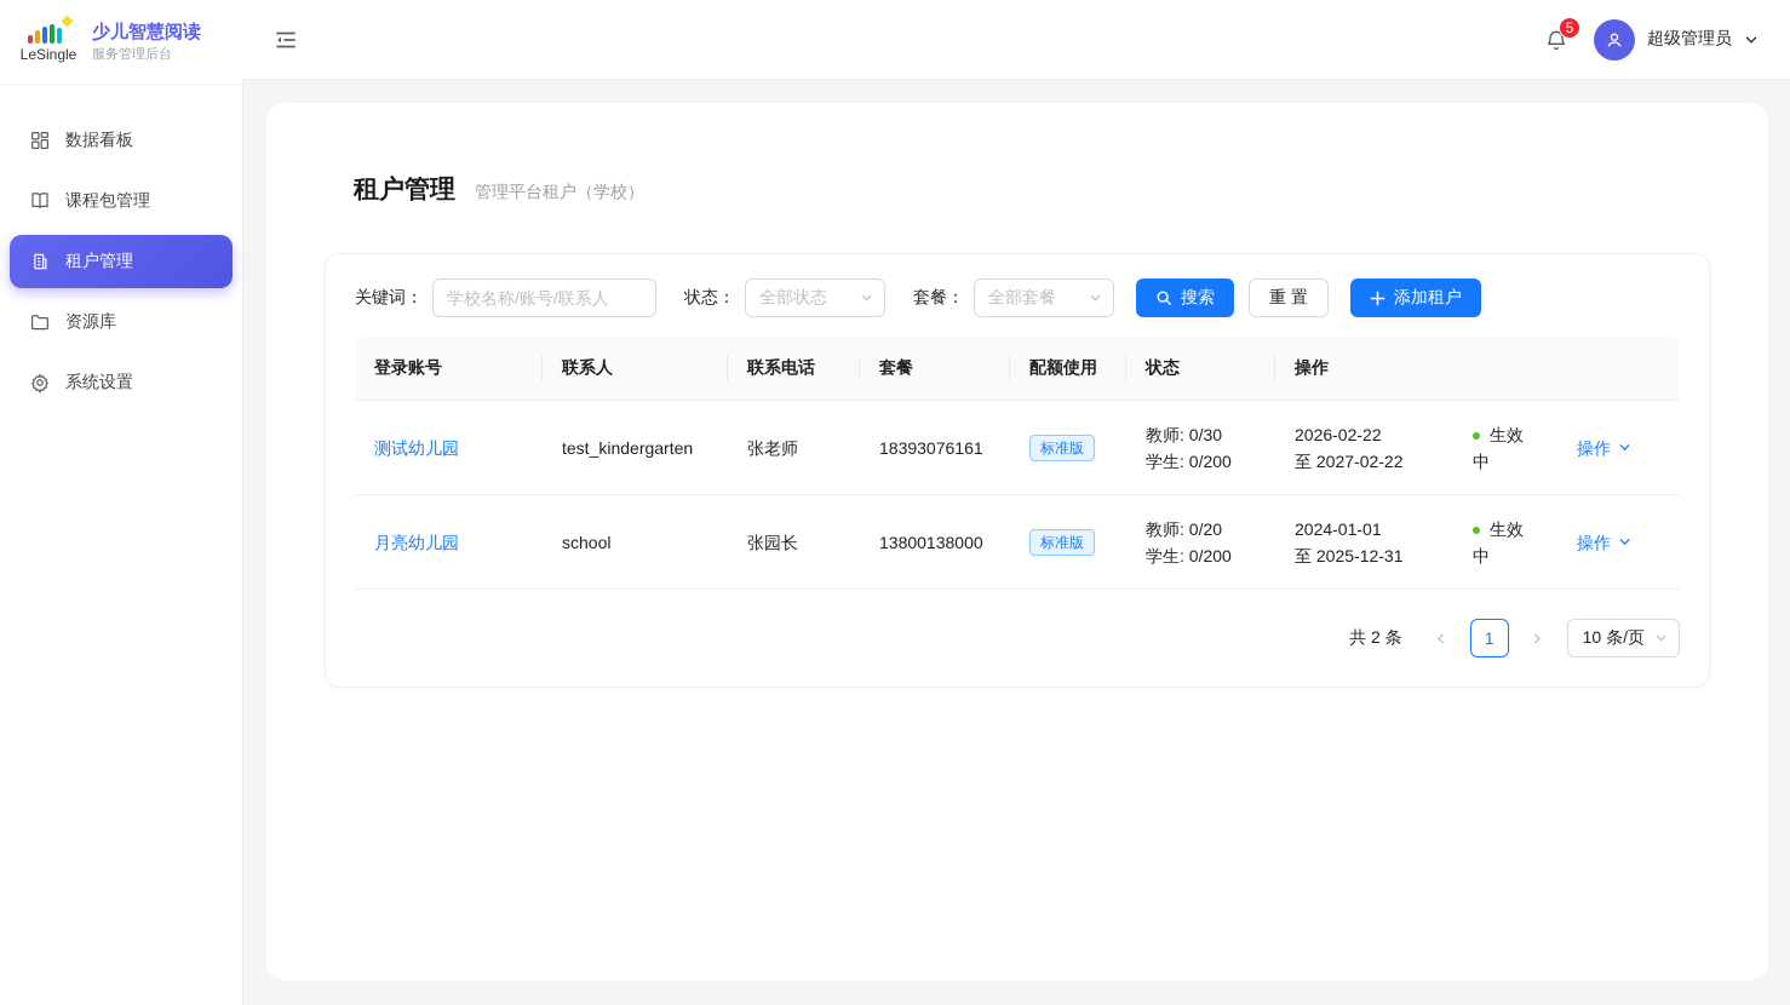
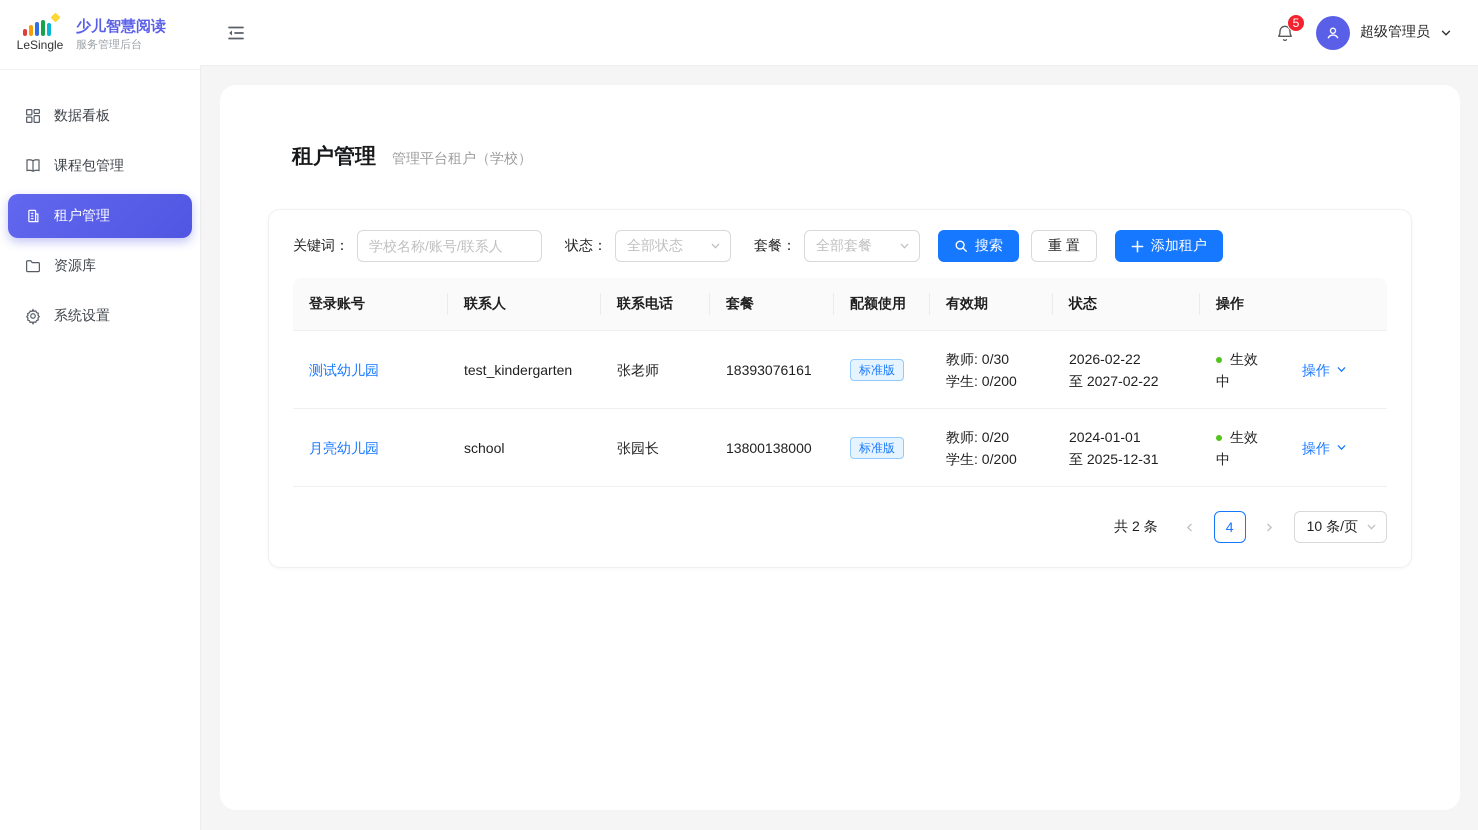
  LeSingle
  少儿智慧阅读
  服务管理后台
  数据看板
  课程包管理
  租户管理
  资源库
  系统设置
  5
  超级管理员
  租户管理
  管理平台租户（学校）
  关键词：
  学校名称/账号/联系人
  状态：
  全部状态
  套餐：
  全部套餐
  搜索
  重 置
  添加租户
  登录账号
  联系人
  联系电话
  套餐
  配额使用
+ 有效期
  状态
  操作
  测试幼儿园
  test_kindergarten
  张老师
  18393076161
  标准版
  教师: 0/30
  学生: 0/200
  2026-02-22
  至 2027-02-22
  生效中
  操作
  月亮幼儿园
  school
  张园长
  13800138000
  标准版
  教师: 0/20
  学生: 0/200
  2024-01-01
  至 2025-12-31
  生效中
  操作
  共 2 条
- 1
+ 4
  10 条/页
